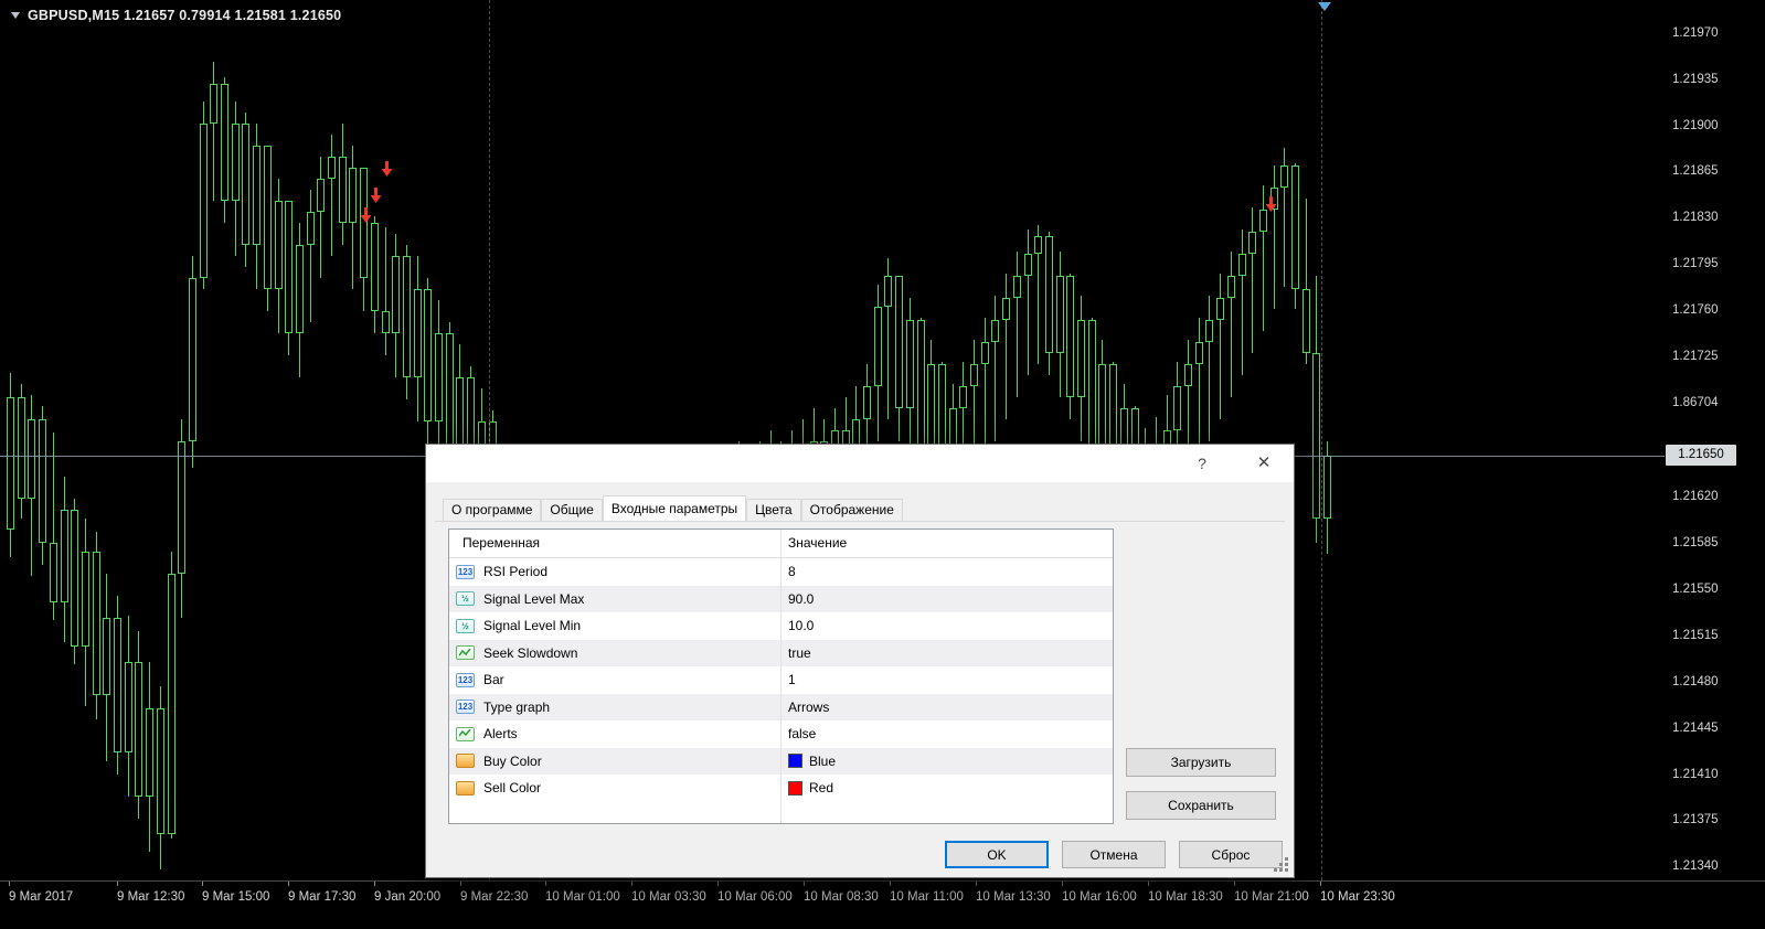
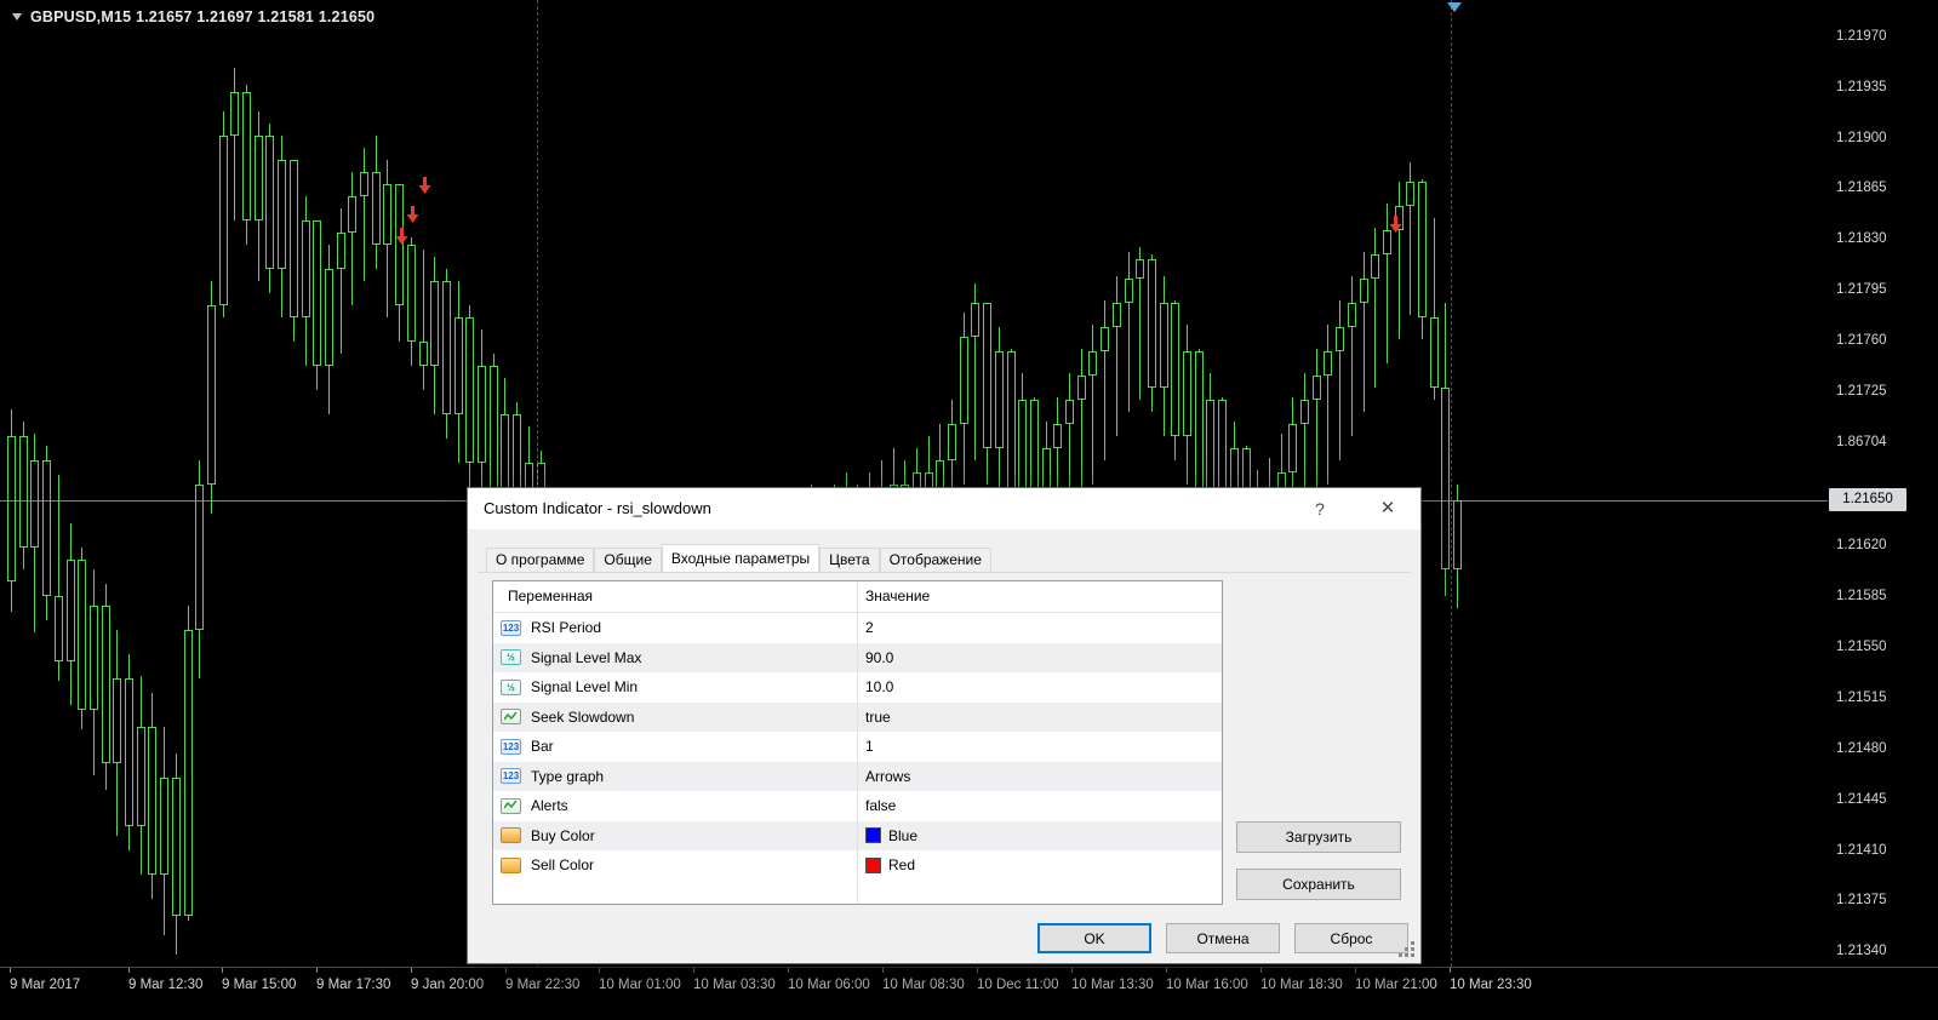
- GBPUSD,M15 1.21657 0.79914 1.21581 1.21650
+ GBPUSD,M15 1.21657 1.21697 1.21581 1.21650
  1.21650
  1.21970
  1.21935
  1.21900
  1.21865
  1.21830
  1.21795
  1.21760
  1.21725
  1.86704
  1.21620
  1.21585
  1.21550
  1.21515
  1.21480
  1.21445
  1.21410
  1.21375
  1.21340
  9 Mar 2017
  9 Mar 12:30
  9 Mar 15:00
  9 Mar 17:30
  9 Jan 20:00
  9 Mar 22:30
  10 Mar 01:00
  10 Mar 03:30
  10 Mar 06:00
  10 Mar 08:30
- 10 Mar 11:00
+ 10 Dec 11:00
  10 Mar 13:30
  10 Mar 16:00
  10 Mar 18:30
  10 Mar 21:00
  10 Mar 23:30
+ Custom Indicator - rsi_slowdown
  ?
  ✕
  О программе
  Общие
  Входные параметры
  Цвета
  Отображение
  Переменная
  Значение
  123
  RSI Period
- 8
+ 2
  ½
  Signal Level Max
  90.0
  ½
  Signal Level Min
  10.0
  Seek Slowdown
  true
  123
  Bar
  1
  123
  Type graph
  Arrows
  Alerts
  false
  Buy Color
  Blue
  Sell Color
  Red
  Загрузить
  Сохранить
  OK
  Отмена
  Сброс
